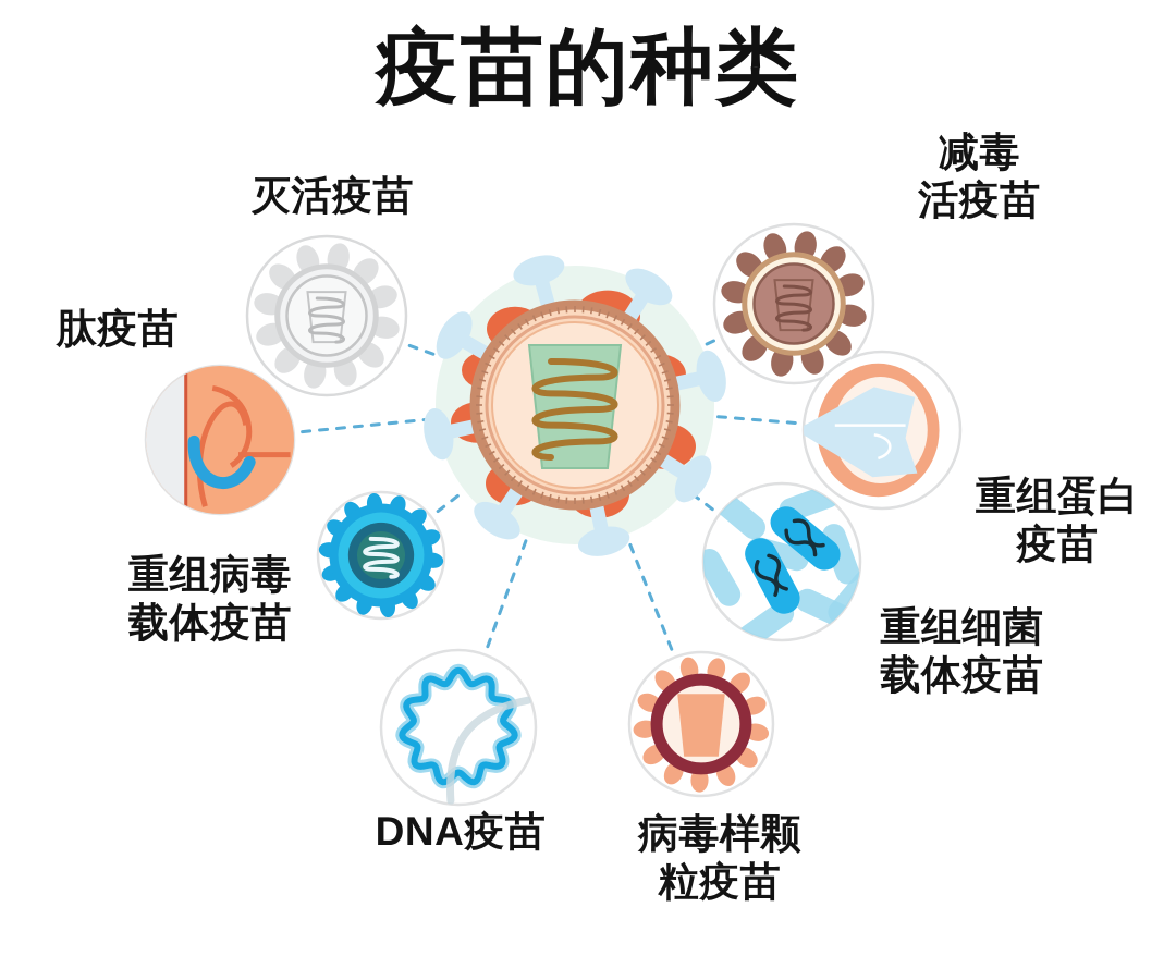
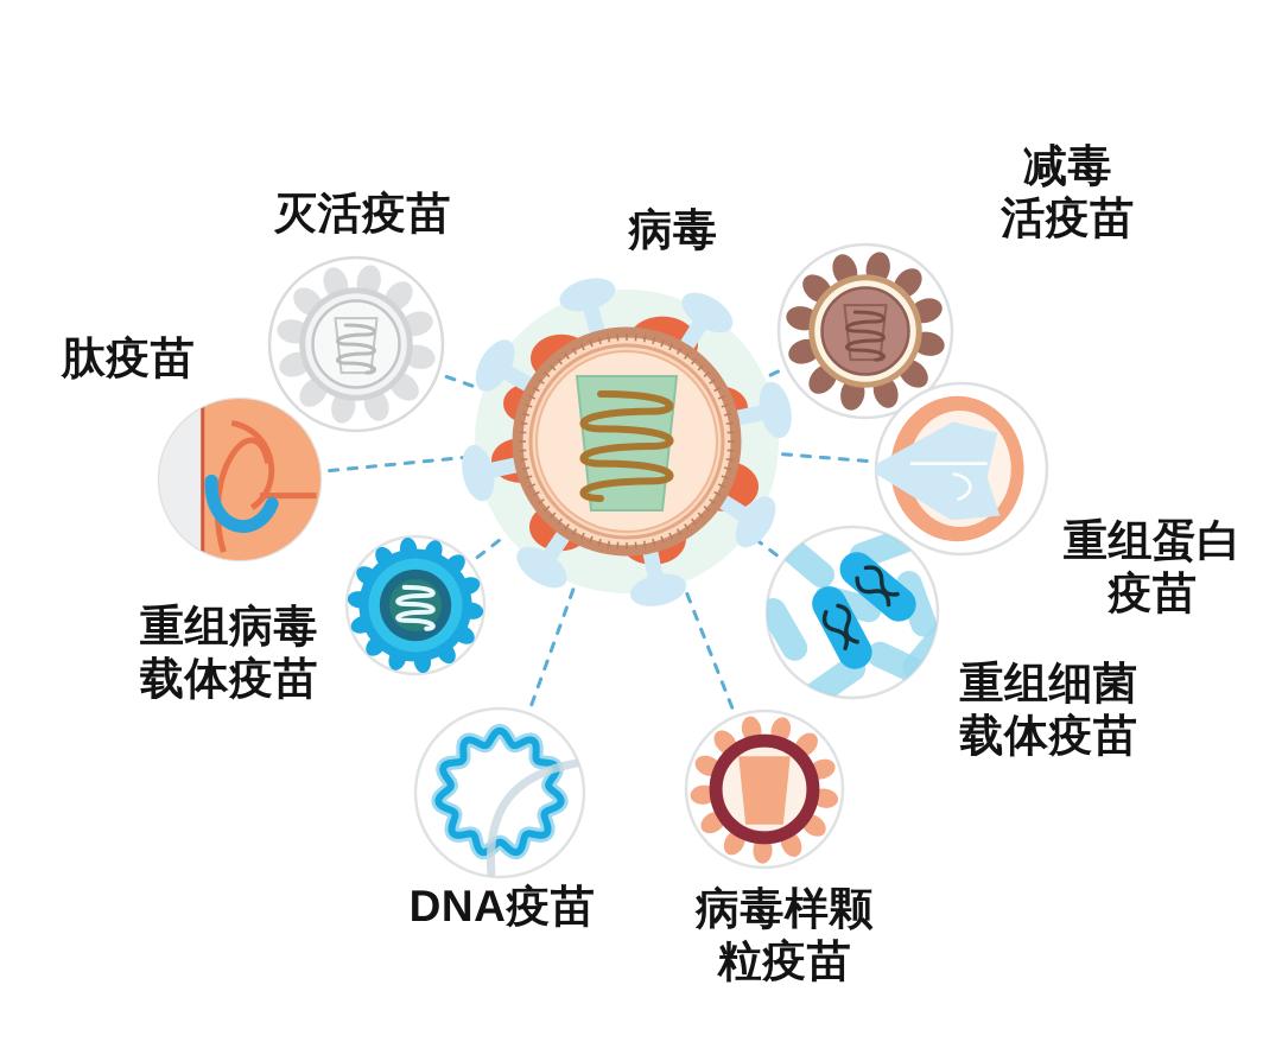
- 疫苗的种类
  灭活疫苗
  减毒
  活疫苗
  肽疫苗
  重组蛋白
  疫苗
  重组病毒
  载体疫苗
  重组细菌
  载体疫苗
  DNA疫苗
  病毒样颗
  粒疫苗
+ 病毒
